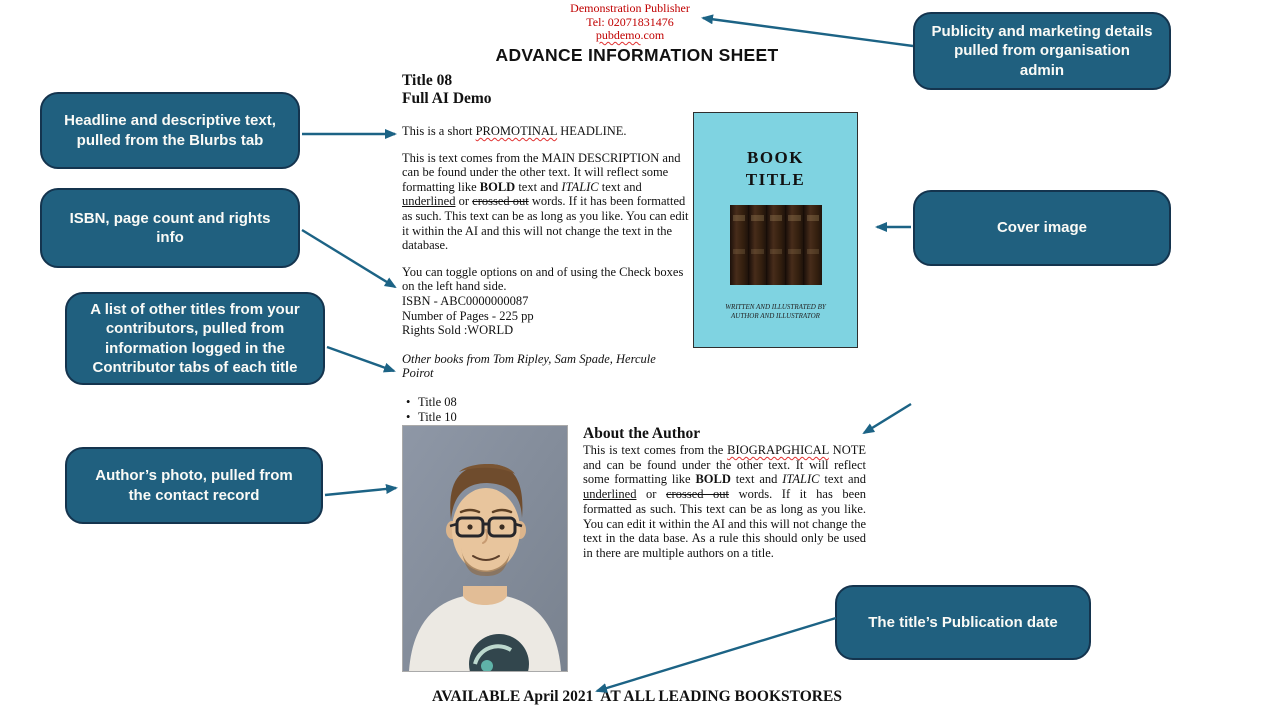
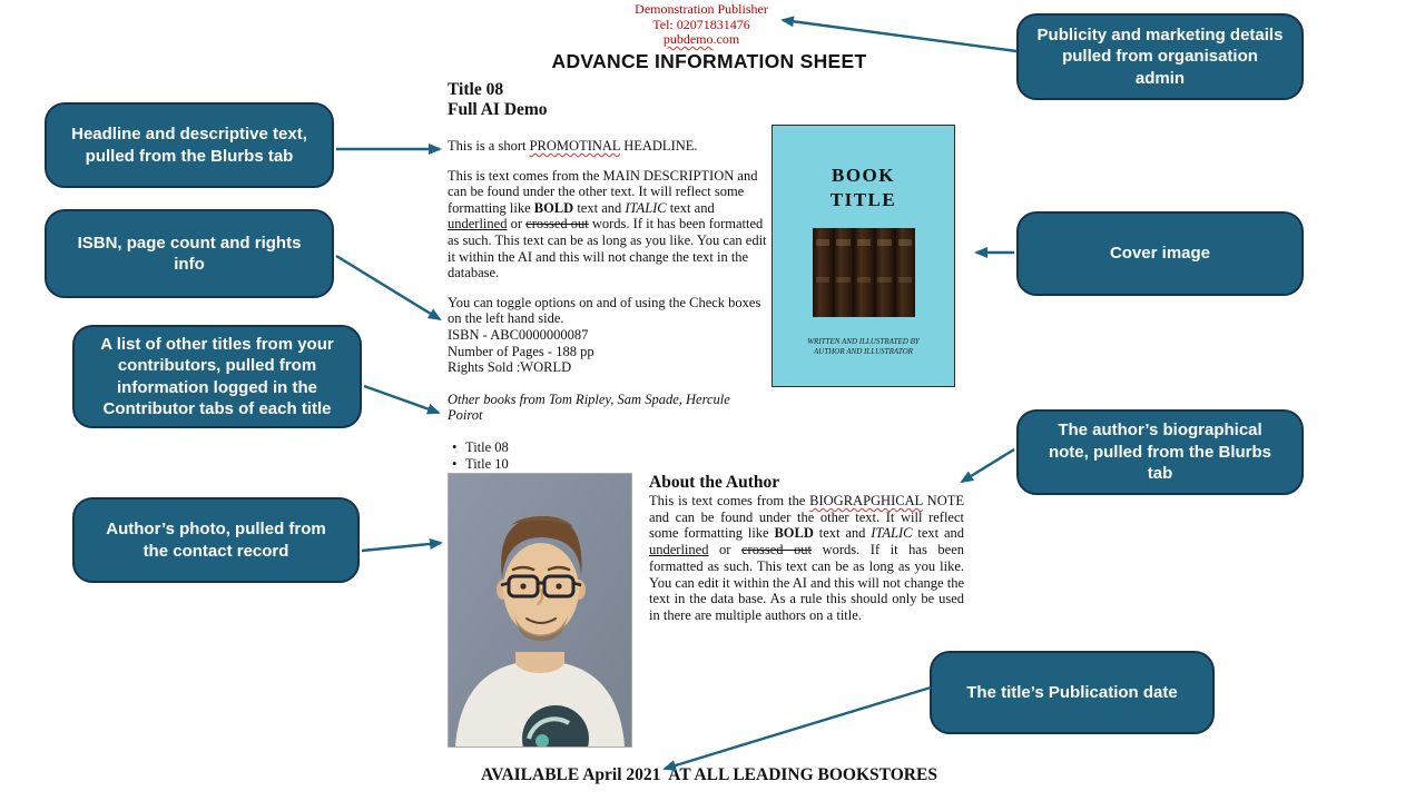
  Demonstration Publisher
  Tel: 02071831476
  pubdemo.com
  ADVANCE INFORMATION SHEET
  Title 08
  Full AI Demo
  This is a short PROMOTINAL HEADLINE.
  This is text comes from the MAIN DESCRIPTION and can be found under the other text. It will reflect some formatting like BOLD text and ITALIC text and underlined or crossed out words. If it has been formatted as such. This text can be as long as you like. You can edit it within the AI and this will not change the text in the database.
  You can toggle options on and of using the Check boxes on the left hand side.
  ISBN - ABC0000000087
- Number of Pages - 225 pp
+ Number of Pages - 188 pp
  Rights Sold :WORLD
  Other books from Tom Ripley, Sam Spade, Hercule Poirot
  Title 08
  Title 10
  BOOK
  TITLE
  WRITTEN AND ILLUSTRATED BY
  AUTHOR AND ILLUSTRATOR
  About the Author
  This is text comes from the BIOGRAPGHICAL NOTE and can be found under the other text. It will reflect some formatting like BOLD text and ITALIC text and underlined or crossed out words. If it has been formatted as such. This text can be as long as you like. You can edit it within the AI and this will not change the text in the data base. As a rule this should only be used in there are multiple authors on a title.
  AVAILABLE April 2021 AT ALL LEADING BOOKSTORES
  Publicity and marketing details pulled from organisation admin
  Headline and descriptive text, pulled from the Blurbs tab
  ISBN, page count and rights info
  A list of other titles from your contributors, pulled from information logged in the Contributor tabs of each title
  Author’s photo, pulled from the contact record
  Cover image
+ The author’s biographical note, pulled from the Blurbs tab
  The title’s Publication date
